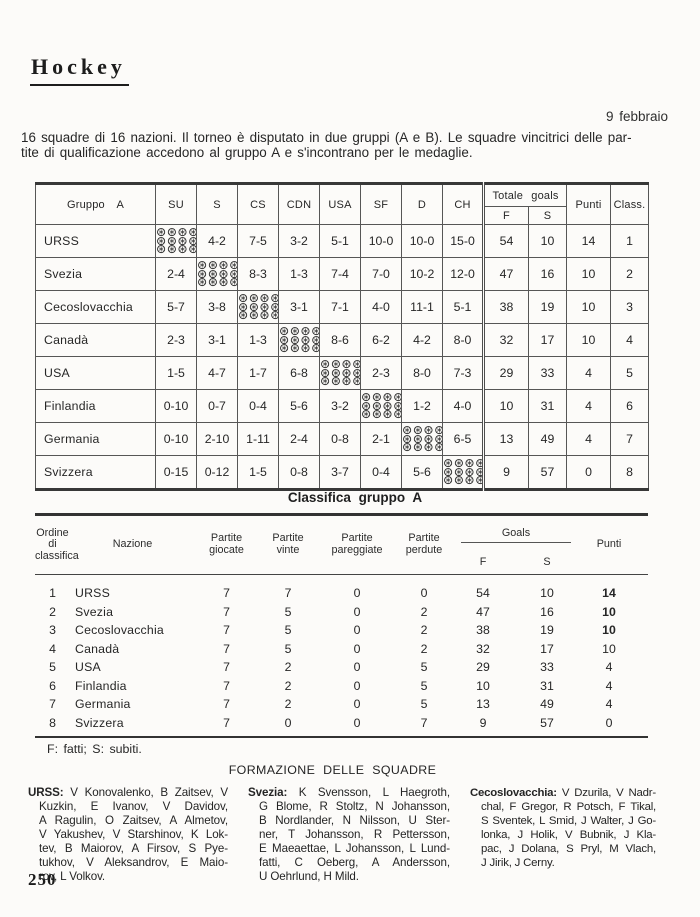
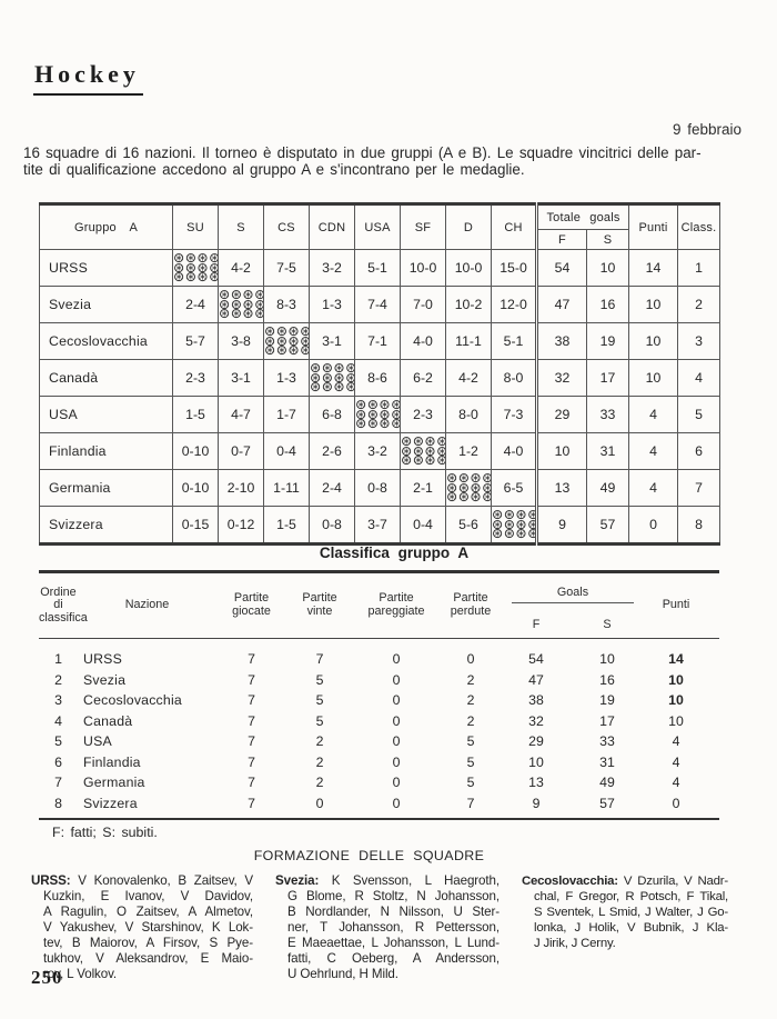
  Hockey
  9 febbraio
  16 squadre di 16 nazioni. Il torneo è disputato in due gruppi (A e B). Le squadre vincitrici delle par-
  tite di qualificazione accedono al gruppo A e s'incontrano per le medaglie.
  Gruppo A	SU	S	CS	CDN	USA	SF	D	CH	Totale goals	Punti	Class.
  F	S
  URSS	⊛⊛⊛⊛ ⊛⊛⊛⊛ ⊛⊛⊛⊛	4-2	7-5	3-2	5-1	10-0	10-0	15-0	54	10	14	1
  Svezia	2-4	⊛⊛⊛⊛ ⊛⊛⊛⊛ ⊛⊛⊛⊛	8-3	1-3	7-4	7-0	10-2	12-0	47	16	10	2
  Cecoslovacchia	5-7	3-8	⊛⊛⊛⊛ ⊛⊛⊛⊛ ⊛⊛⊛⊛	3-1	7-1	4-0	11-1	5-1	38	19	10	3
  Canadà	2-3	3-1	1-3	⊛⊛⊛⊛ ⊛⊛⊛⊛ ⊛⊛⊛⊛	8-6	6-2	4-2	8-0	32	17	10	4
  USA	1-5	4-7	1-7	6-8	⊛⊛⊛⊛ ⊛⊛⊛⊛ ⊛⊛⊛⊛	2-3	8-0	7-3	29	33	4	5
- Finlandia	0-10	0-7	0-4	5-6	3-2	⊛⊛⊛⊛ ⊛⊛⊛⊛ ⊛⊛⊛⊛	1-2	4-0	10	31	4	6
+ Finlandia	0-10	0-7	0-4	2-6	3-2	⊛⊛⊛⊛ ⊛⊛⊛⊛ ⊛⊛⊛⊛	1-2	4-0	10	31	4	6
  Germania	0-10	2-10	1-11	2-4	0-8	2-1	⊛⊛⊛⊛ ⊛⊛⊛⊛ ⊛⊛⊛⊛	6-5	13	49	4	7
  Svizzera	0-15	0-12	1-5	0-8	3-7	0-4	5-6	⊛⊛⊛⊛ ⊛⊛⊛⊛ ⊛⊛⊛⊛	9	57	0	8
  Classifica gruppo A
  Ordine di classifica	Nazione	Partite giocate	Partite vinte	Partite pareggiate	Partite perdute	Goals	Punti
  F	S
  1	URSS	7	7	0	0	54	10	14
  2	Svezia	7	5	0	2	47	16	10
  3	Cecoslovacchia	7	5	0	2	38	19	10
  4	Canadà	7	5	0	2	32	17	10
  5	USA	7	2	0	5	29	33	4
  6	Finlandia	7	2	0	5	10	31	4
  7	Germania	7	2	0	5	13	49	4
  8	Svizzera	7	0	0	7	9	57	0
  F: fatti; S: subiti.
  FORMAZIONE DELLE SQUADRE
  URSS: V Konovalenko, B Zaitsev, V
  Kuzkin, E Ivanov, V Davidov,
  A Ragulin, O Zaitsev, A Almetov,
  V Yakushev, V Starshinov, K Lok-
  tev, B Maiorov, A Firsov, S Pye-
  tukhov, V Aleksandrov, E Maio-
  rov, L Volkov.
  Svezia: K Svensson, L Haegroth,
  G Blome, R Stoltz, N Johansson,
  B Nordlander, N Nilsson, U Ster-
  ner, T Johansson, R Pettersson,
  E Maeaettae, L Johansson, L Lund-
  fatti, C Oeberg, A Andersson,
  U Oehrlund, H Mild.
  Cecoslovacchia: V Dzurila, V Nadr-
  chal, F Gregor, R Potsch, F Tikal,
  S Sventek, L Smid, J Walter, J Go-
  lonka, J Holik, V Bubnik, J Kla-
- pac, J Dolana, S Pryl, M Vlach,
  J Jirik, J Cerny.
  250
